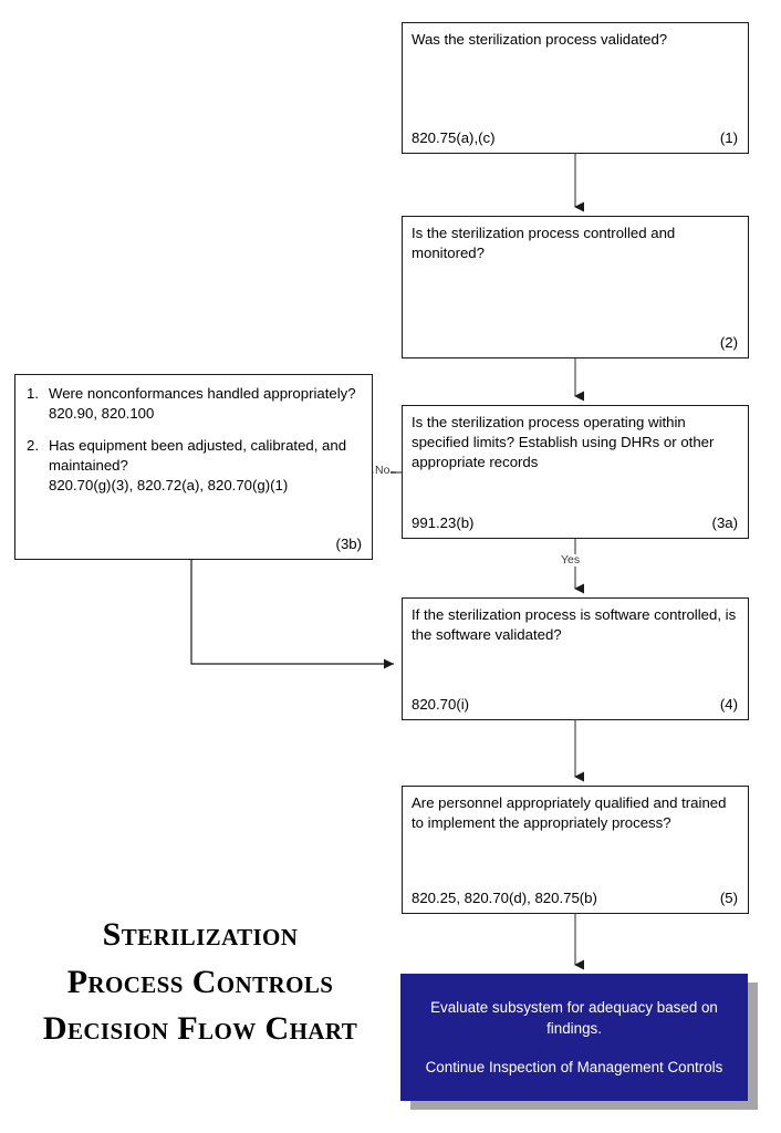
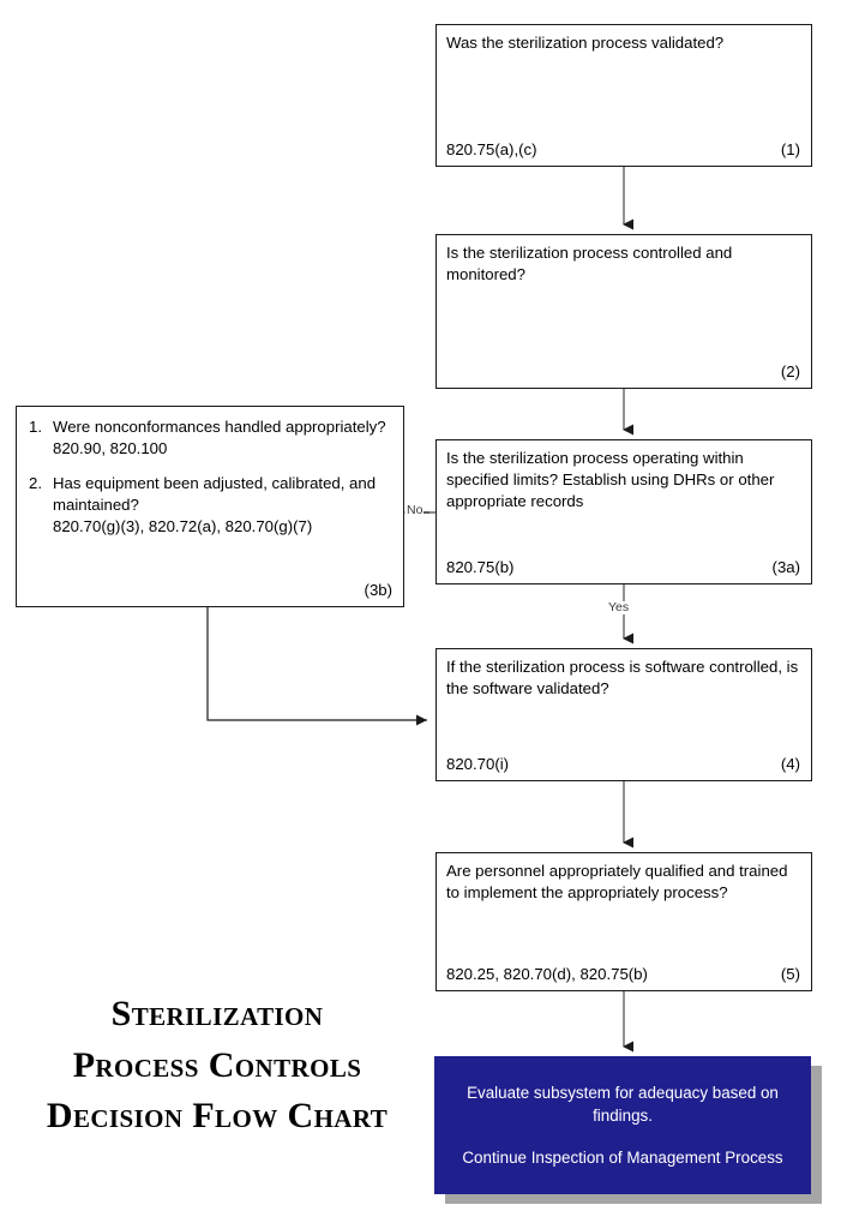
  Was the sterilization process validated?
  820.75(a),(c)
  (1)
  Is the sterilization process controlled and monitored?
  (2)
  Is the sterilization process operating within specified limits? Establish using DHRs or other appropriate records
- 991.23(b)
+ 820.75(b)
  (3a)
  1.
  Were nonconformances handled appropriately?
  820.90, 820.100
  2.
  Has equipment been adjusted, calibrated, and maintained?
- 820.70(g)(3), 820.72(a), 820.70(g)(1)
+ 820.70(g)(3), 820.72(a), 820.70(g)(7)
  (3b)
  If the sterilization process is software controlled, is the software validated?
  820.70(i)
  (4)
  Are personnel appropriately qualified and trained to implement the appropriately process?
  820.25, 820.70(d), 820.75(b)
  (5)
  No
  Yes
  Evaluate subsystem for adequacy based on findings.
- Continue Inspection of Management Controls
+ Continue Inspection of Management Process
  Sterilization
  Process Controls
  Decision Flow Chart
